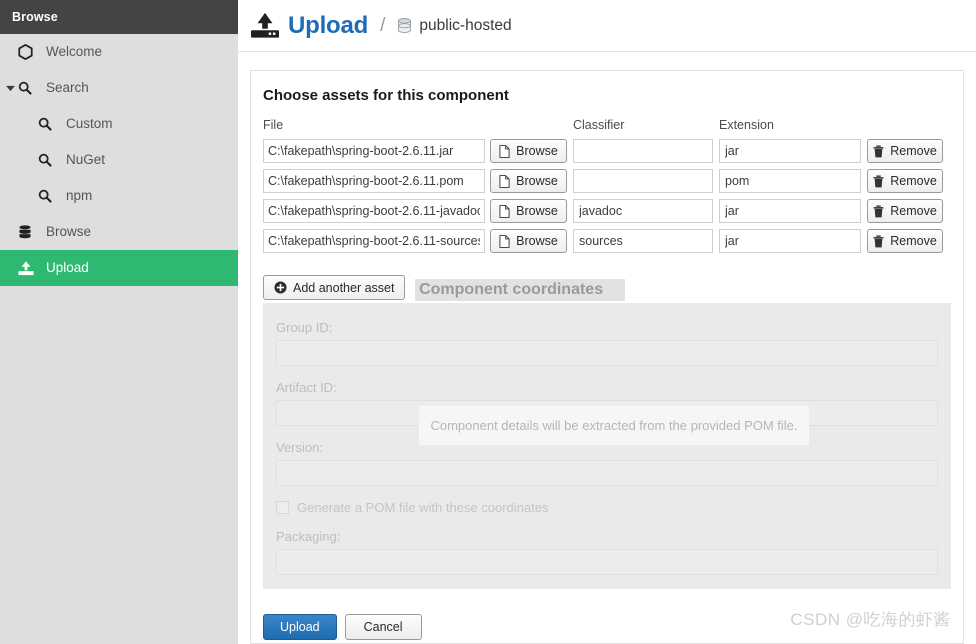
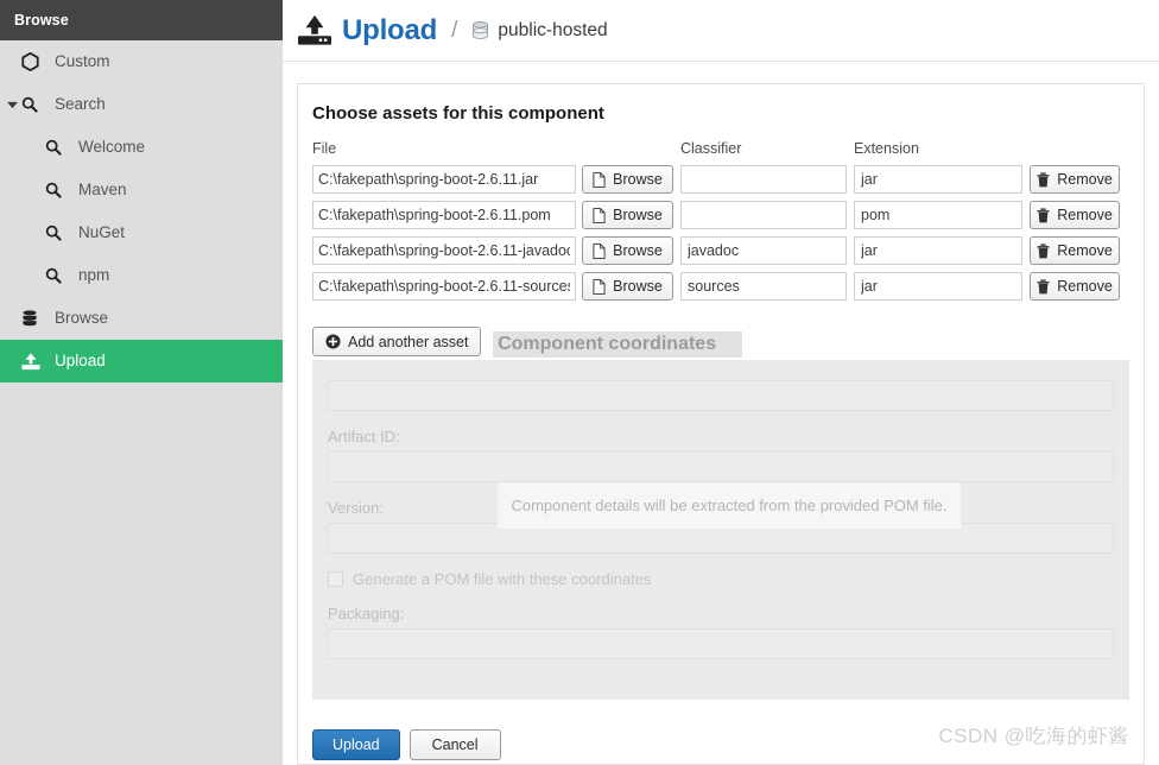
  Browse
- Welcome
+ Custom
  Search
- Custom
+ Welcome
+ Maven
  NuGet
  npm
  Browse
  Upload
  Upload
  /
  public-hosted
  Choose assets for this component
  File		Classifier	Extension
  C:\fakepath\spring-boot-2.6.11.jar	Browse		jar	Remove
  C:\fakepath\spring-boot-2.6.11.pom	Browse		pom	Remove
  C:\fakepath\spring-boot-2.6.11-javado	Browse	javadoc	jar	Remove
  C:\fakepath\spring-boot-2.6.11-source	Browse	sources	jar	Remove
  Add another asset
  Component coordinates
- Group ID:
  Artifact ID:
  Version:
  Generate a POM file with these coordinates
  Packaging:
  Component details will be extracted from the provided POM file.
  Upload
  Cancel
  CSDN @吃海的虾酱
